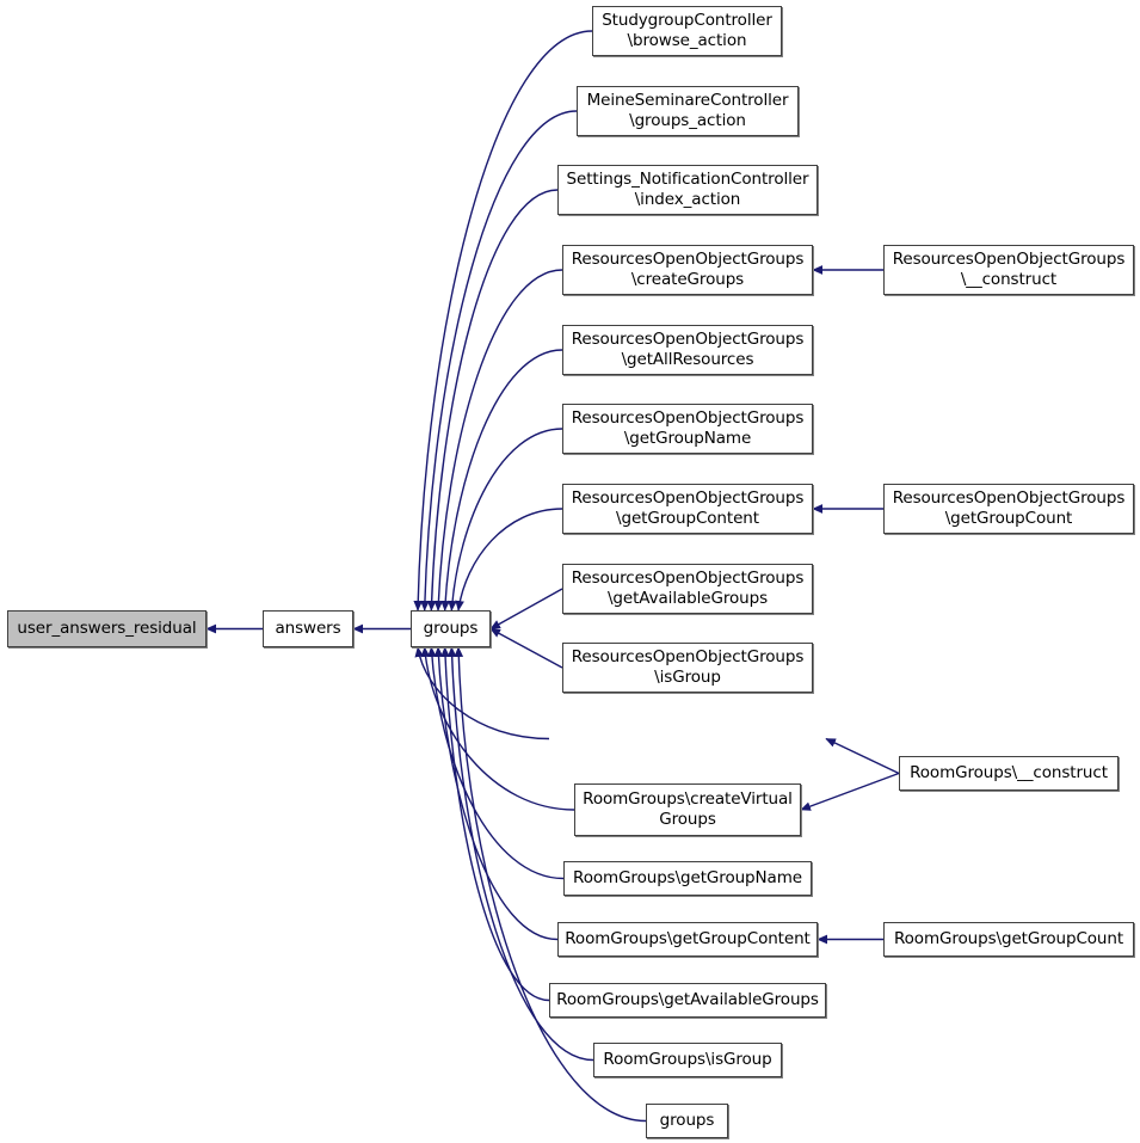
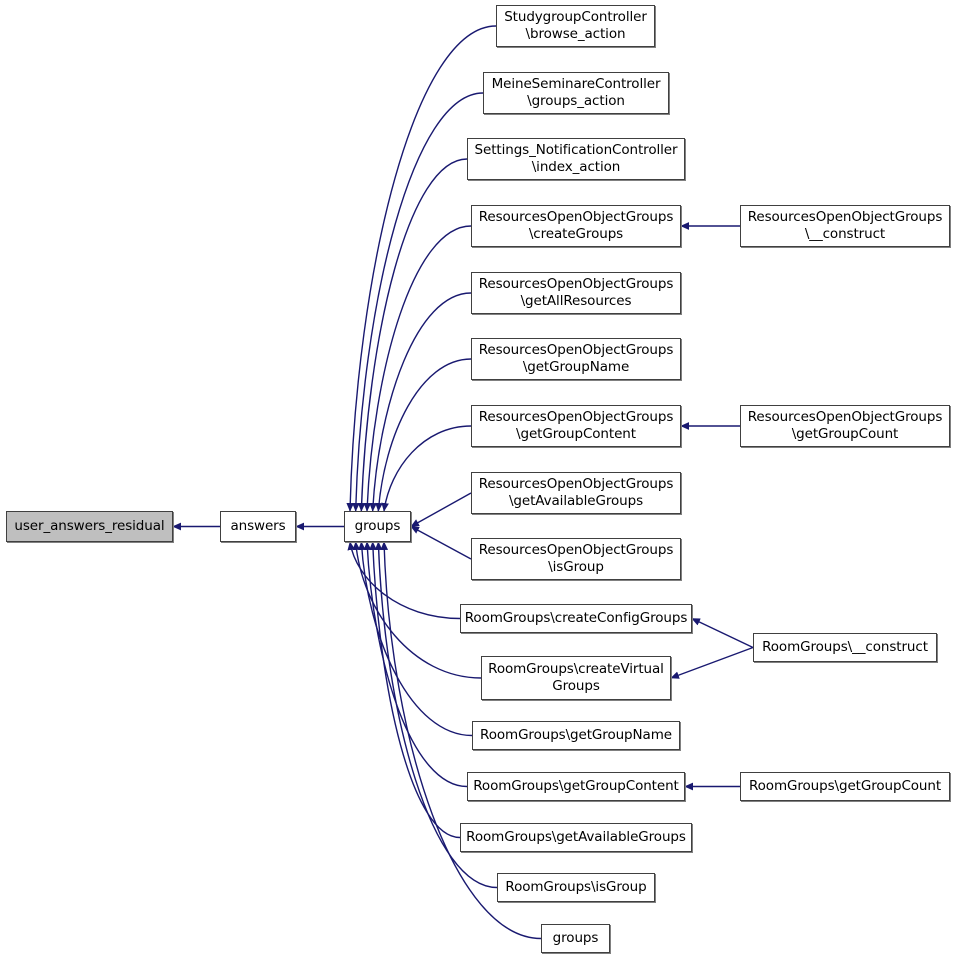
  user_answers_residual
  answers
  groups
  StudygroupController
  \browse_action
  MeineSeminareController
  \groups_action
  Settings_NotificationController
  \index_action
  ResourcesOpenObjectGroups
  \createGroups
  ResourcesOpenObjectGroups
  \getAllResources
  ResourcesOpenObjectGroups
  \getGroupName
  ResourcesOpenObjectGroups
  \getGroupContent
  ResourcesOpenObjectGroups
  \getAvailableGroups
  ResourcesOpenObjectGroups
  \isGroup
+ RoomGroups\createConfigGroups
  RoomGroups\createVirtual
  Groups
  RoomGroups\getGroupName
  RoomGroups\getGroupContent
  RoomGroups\getAvailableGroups
  RoomGroups\isGroup
  groups
  ResourcesOpenObjectGroups
  \__construct
  ResourcesOpenObjectGroups
  \getGroupCount
  RoomGroups\__construct
  RoomGroups\getGroupCount
